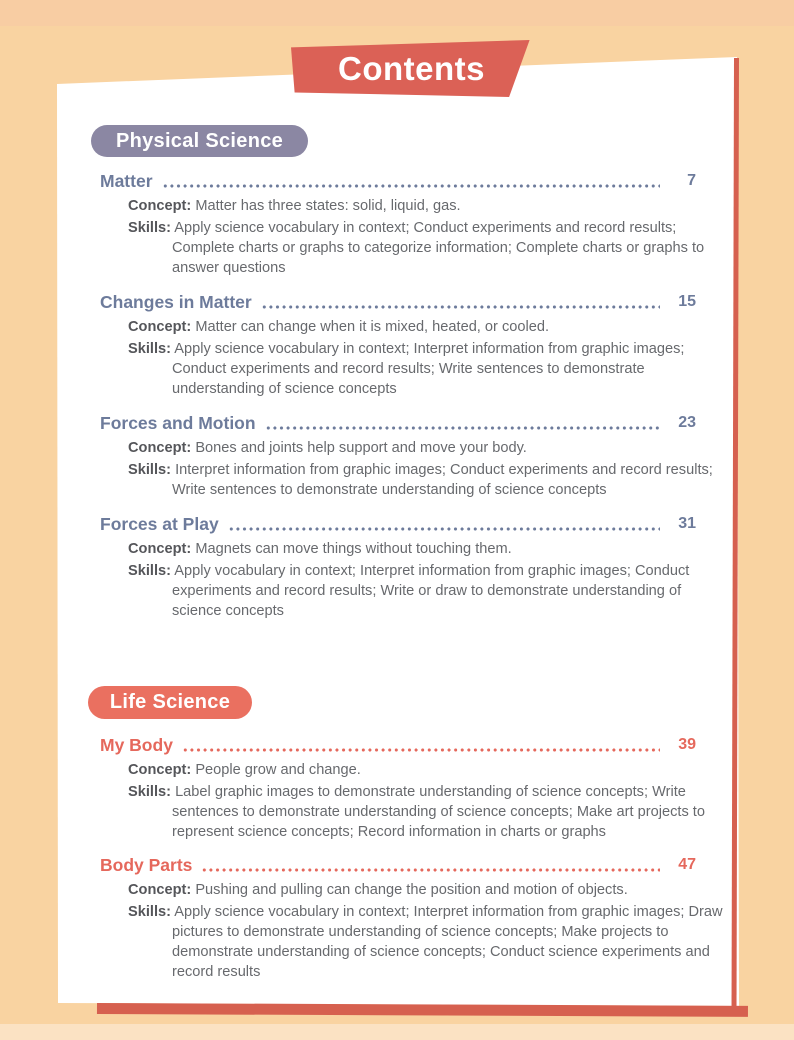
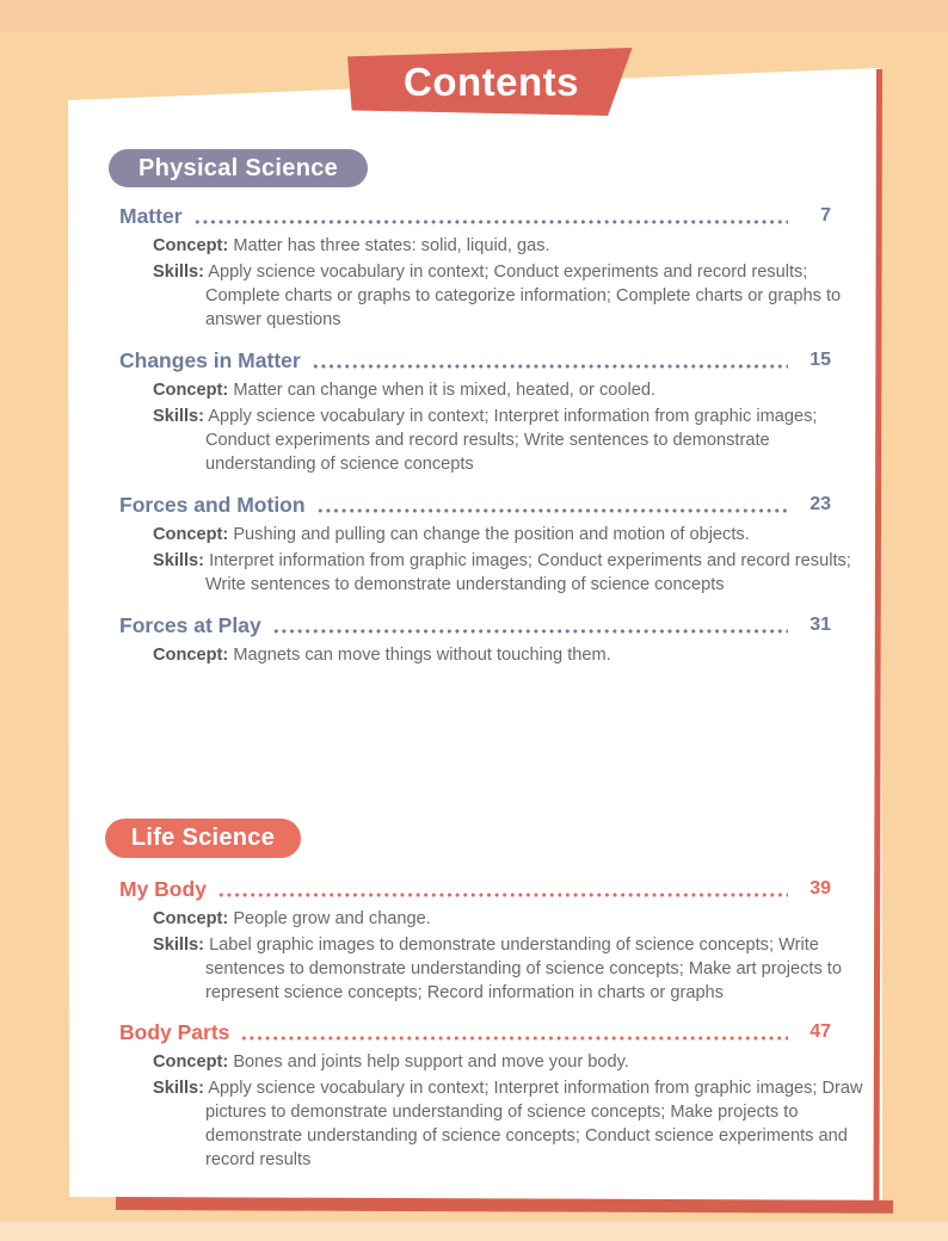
  Contents
  Physical Science
  Matter
  7
  Concept: Matter has three states: solid, liquid, gas.
  Skills: Apply science vocabulary in context; Conduct experiments and record results; Complete charts or graphs to categorize information; Complete charts or graphs to answer questions
  Changes in Matter
  15
  Concept: Matter can change when it is mixed, heated, or cooled.
  Skills: Apply science vocabulary in context; Interpret information from graphic images; Conduct experiments and record results; Write sentences to demonstrate understanding of science concepts
  Forces and Motion
  23
- Concept: Bones and joints help support and move your body.
+ Concept: Pushing and pulling can change the position and motion of objects.
  Skills: Interpret information from graphic images; Conduct experiments and record results; Write sentences to demonstrate understanding of science concepts
  Forces at Play
  31
  Concept: Magnets can move things without touching them.
- Skills: Apply vocabulary in context; Interpret information from graphic images; Conduct experiments and record results; Write or draw to demonstrate understanding of science concepts
  Life Science
  My Body
  39
  Concept: People grow and change.
  Skills: Label graphic images to demonstrate understanding of science concepts; Write sentences to demonstrate understanding of science concepts; Make art projects to represent science concepts; Record information in charts or graphs
  Body Parts
  47
- Concept: Pushing and pulling can change the position and motion of objects.
+ Concept: Bones and joints help support and move your body.
  Skills: Apply science vocabulary in context; Interpret information from graphic images; Draw pictures to demonstrate understanding of science concepts; Make projects to demonstrate understanding of science concepts; Conduct science experiments and record results
